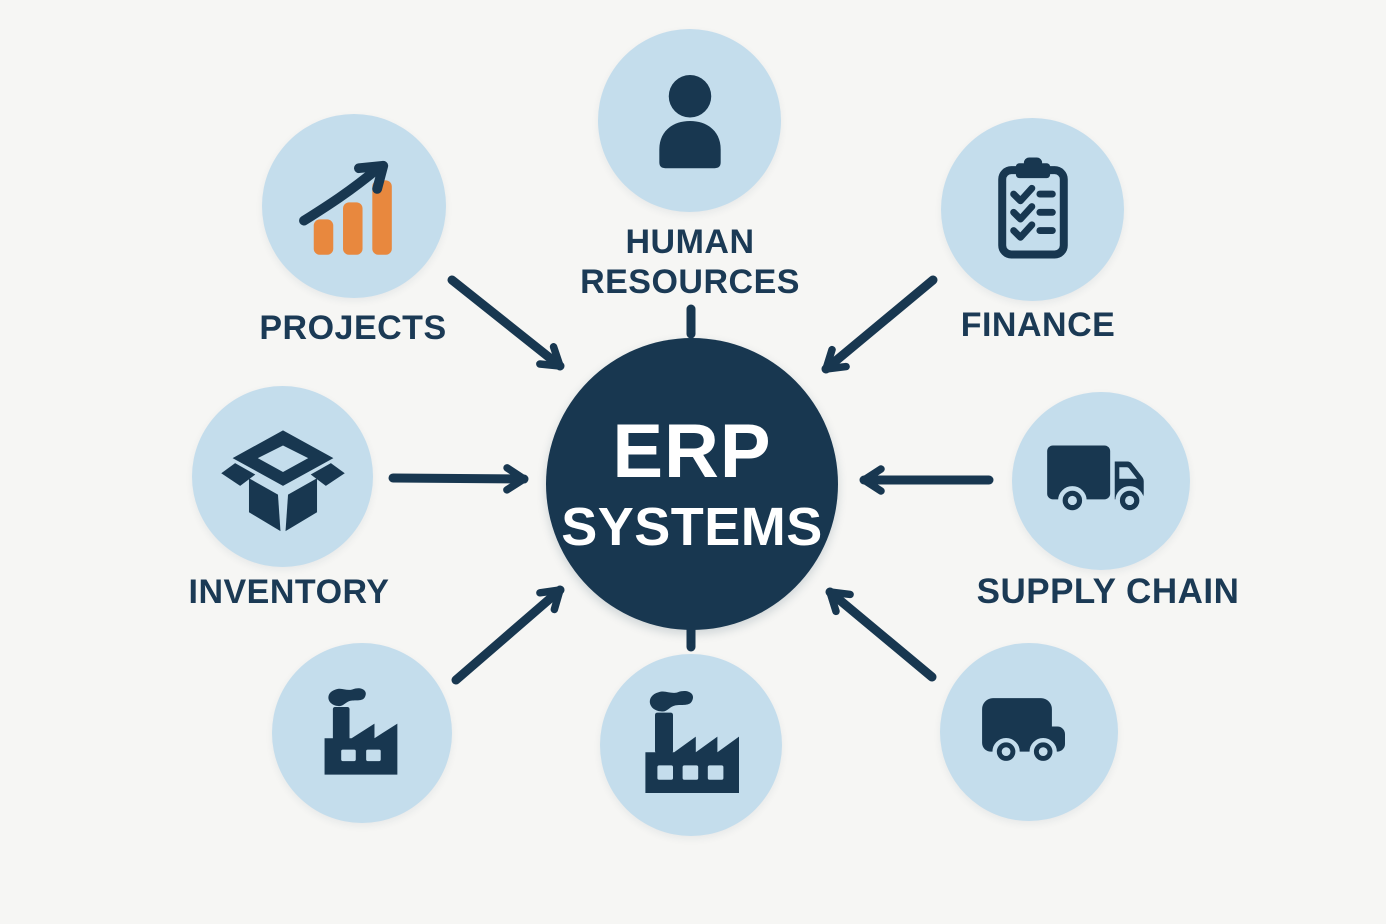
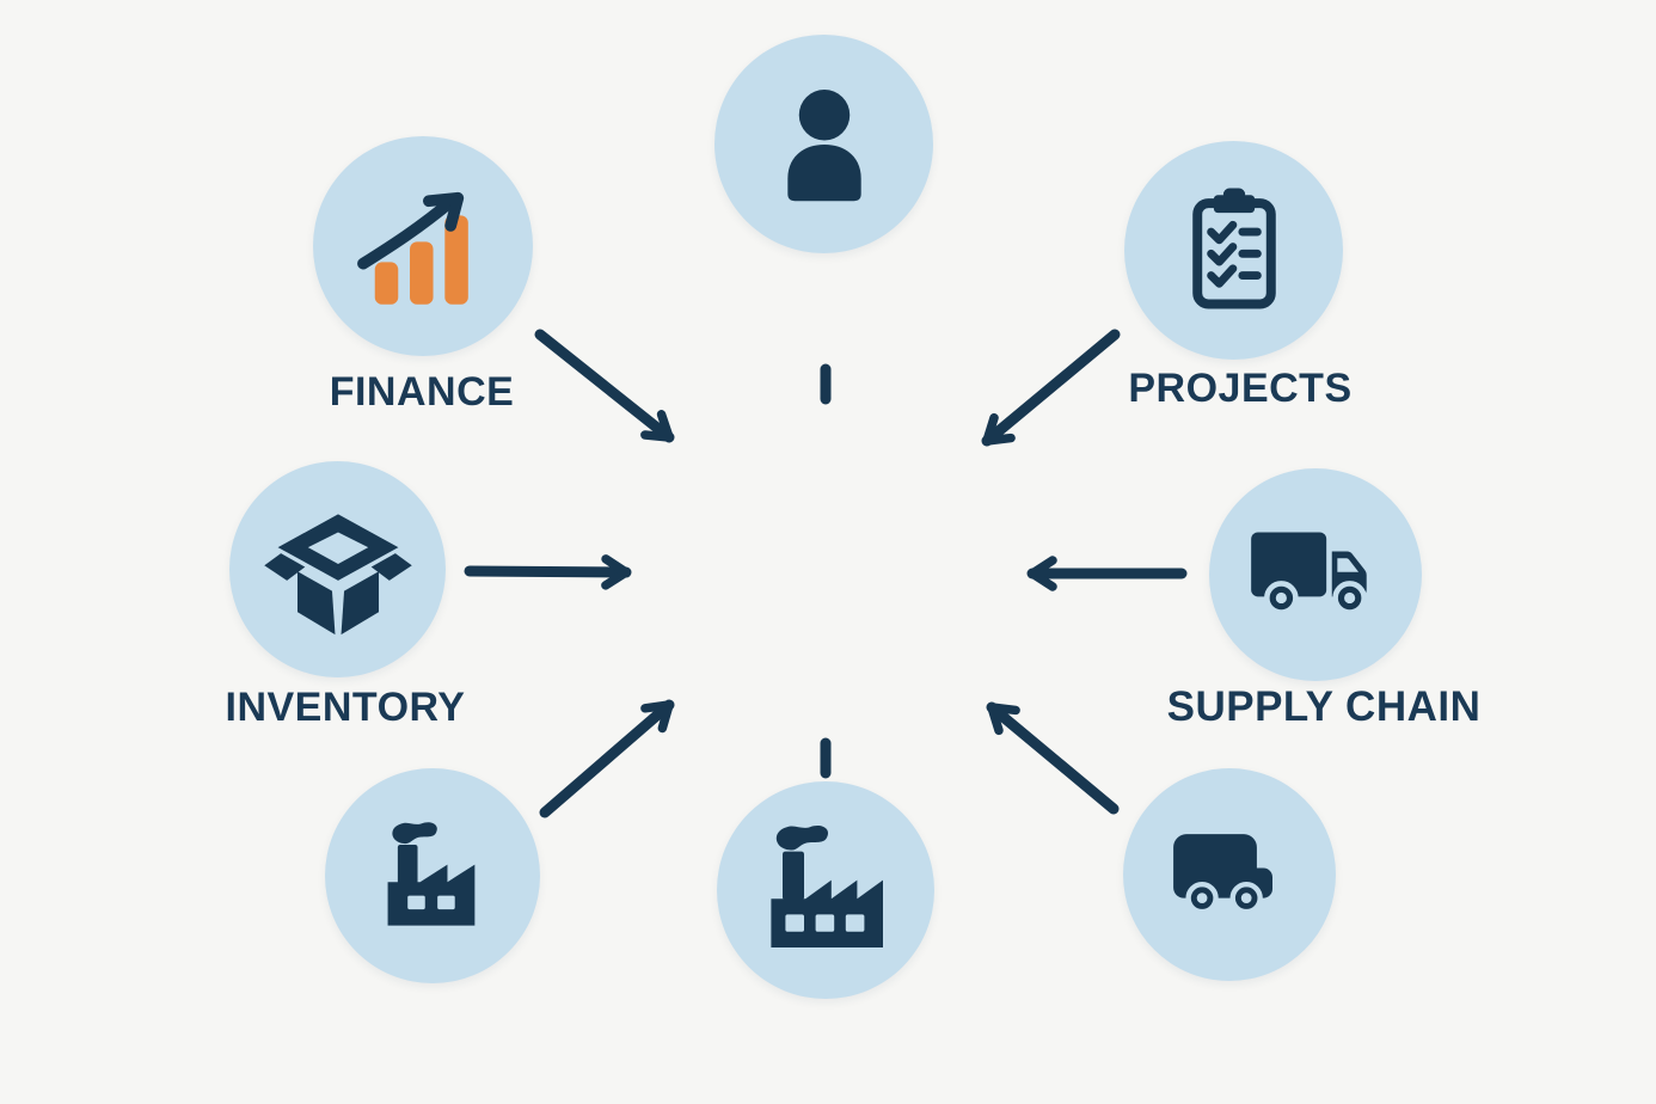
- ERP
- SYSTEMS
- PROJECTS
+ FINANCE
- HUMAN
- RESOURCES
- FINANCE
+ PROJECTS
  INVENTORY
  SUPPLY CHAIN
